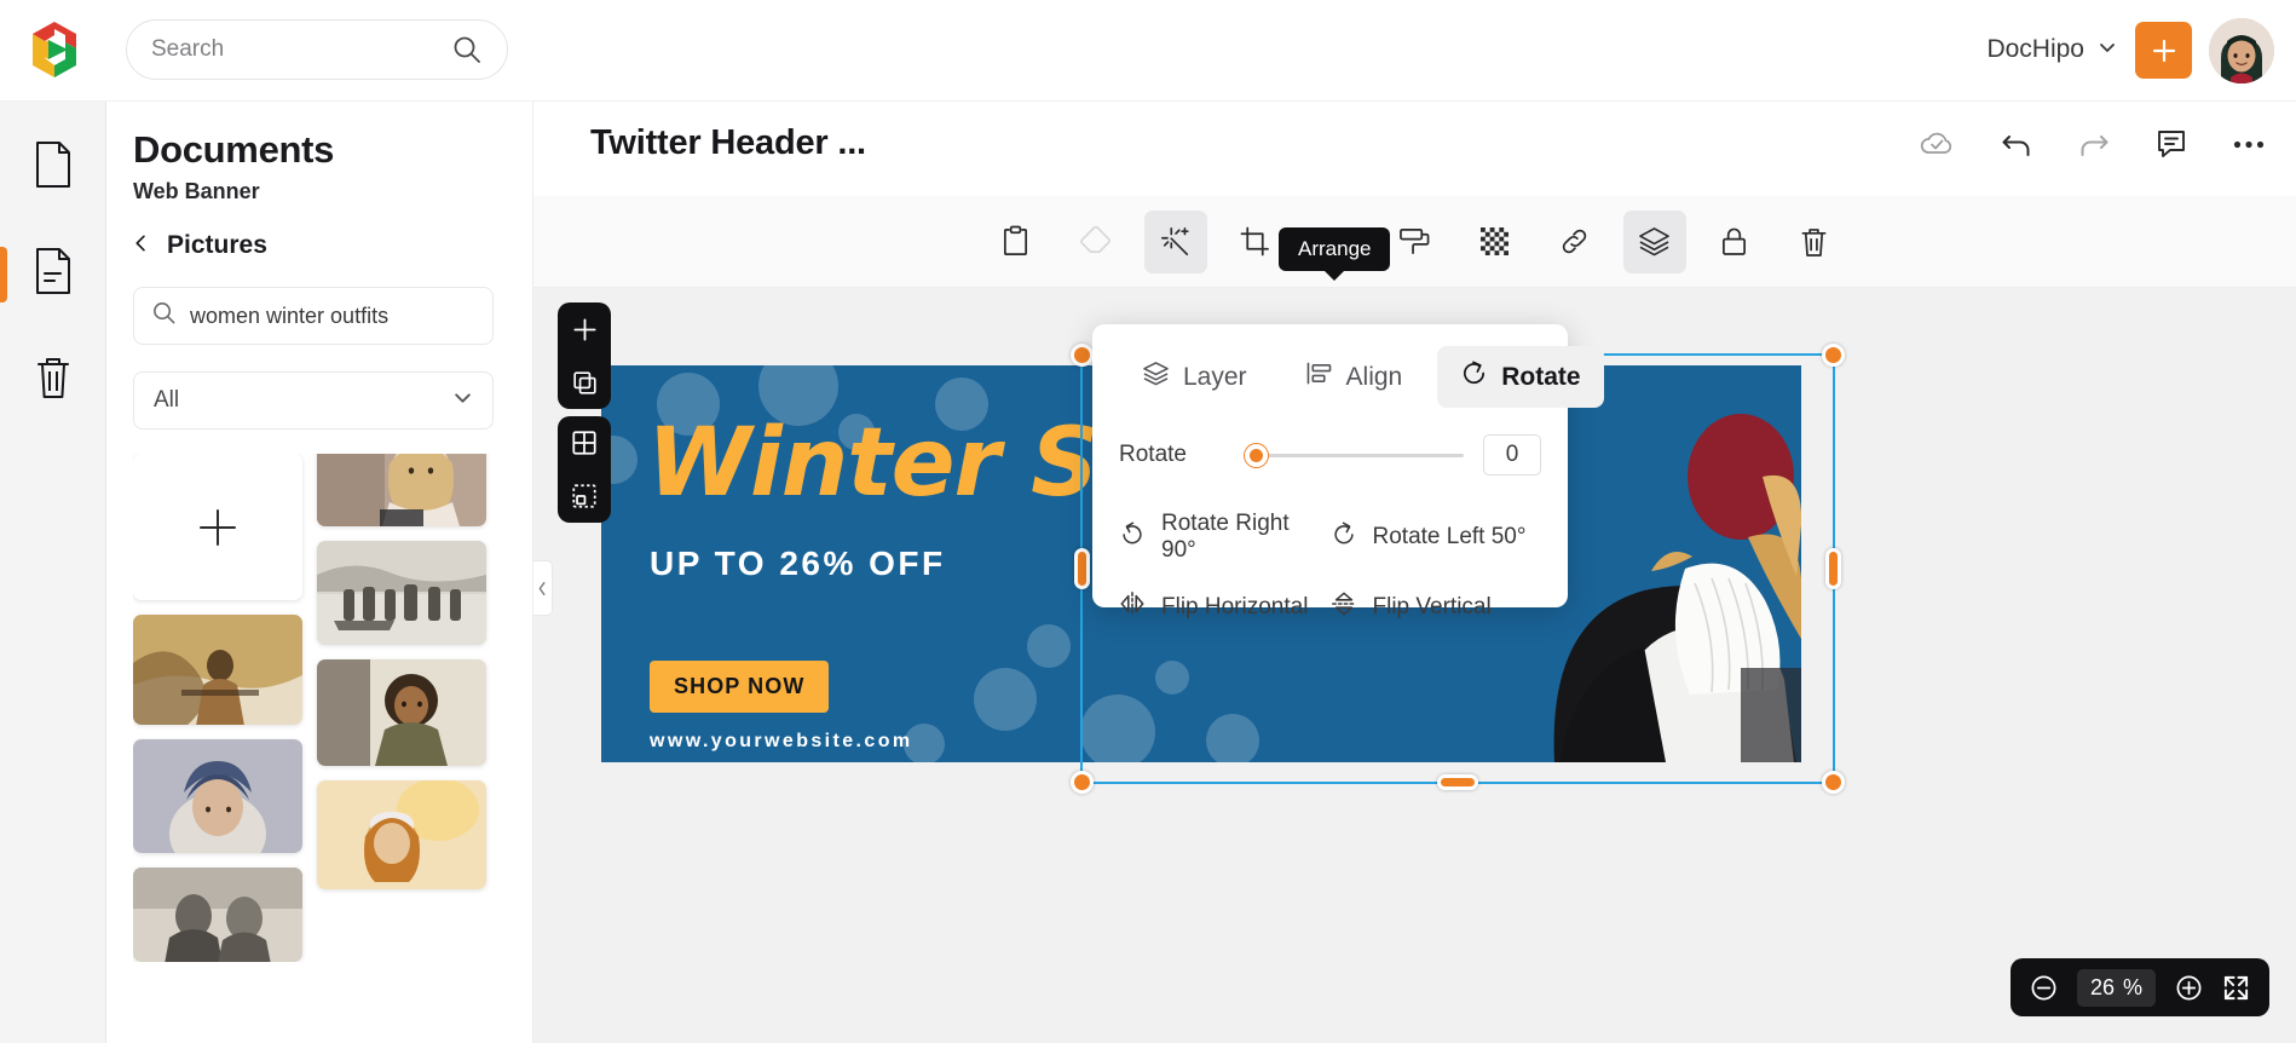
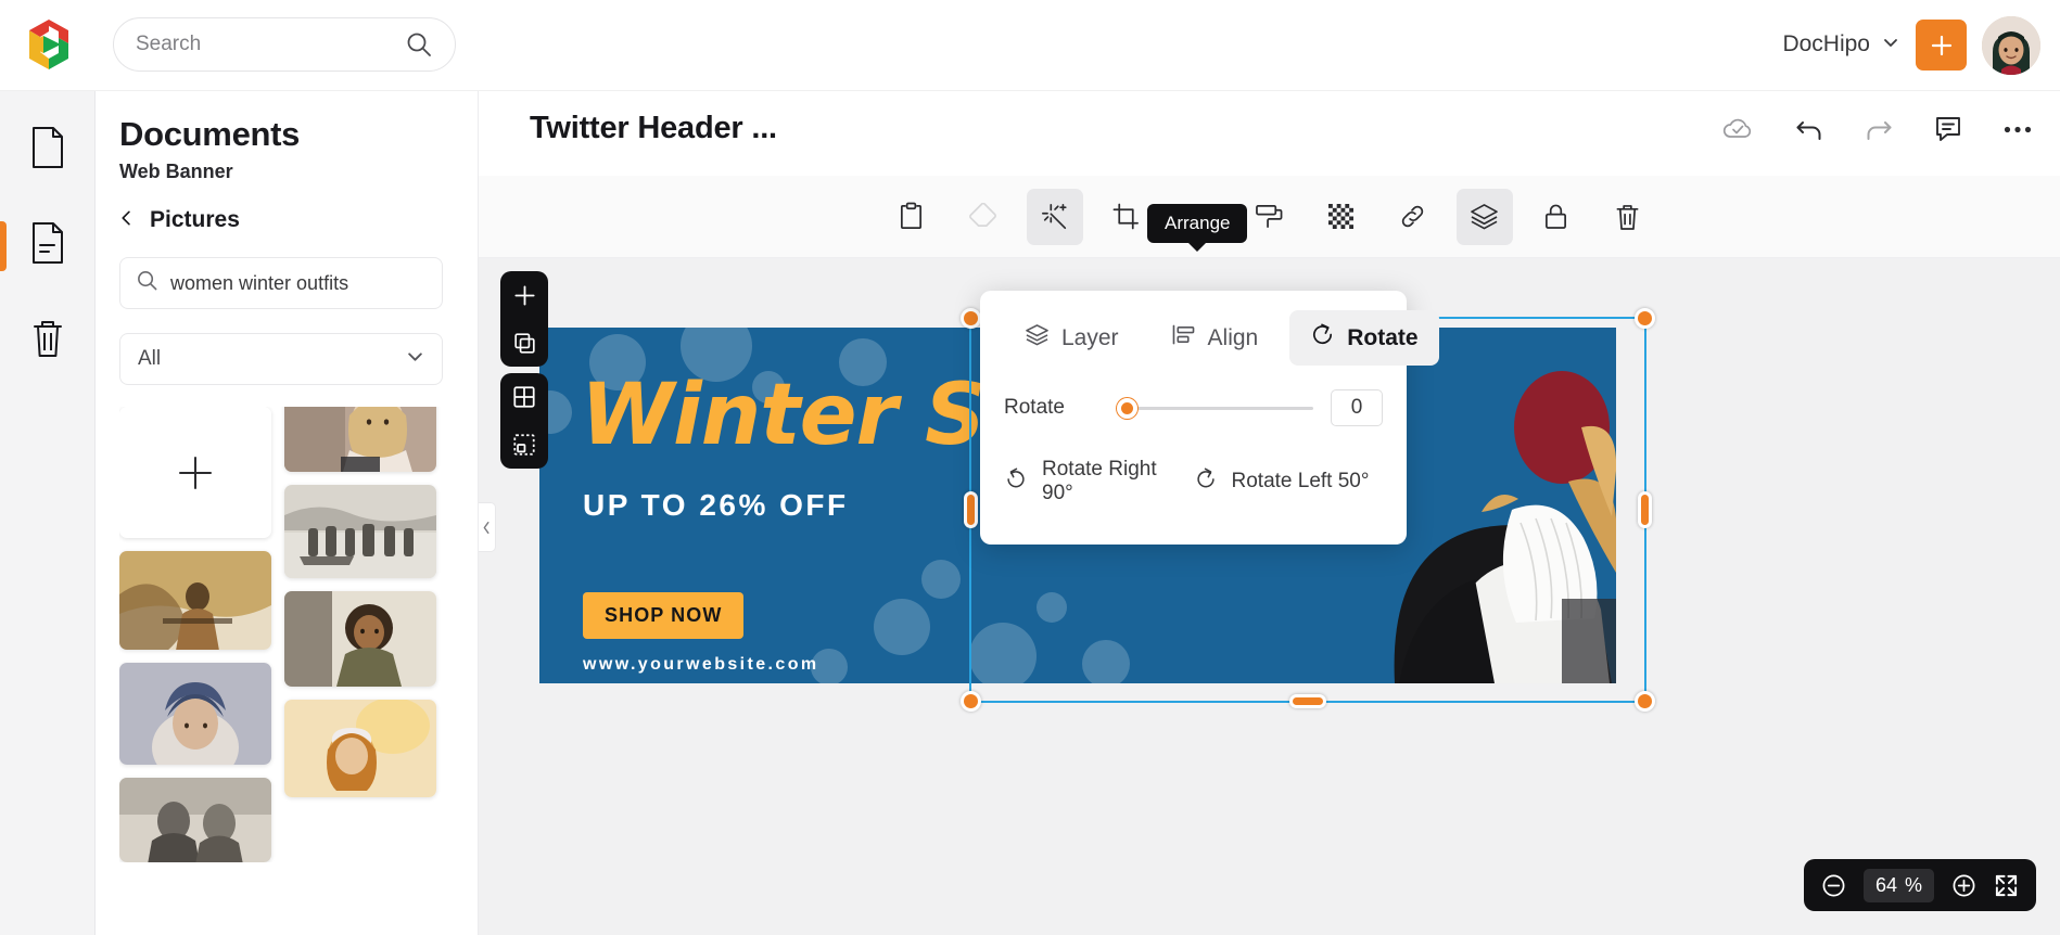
  Search
  DocHipo
  Documents
  Web Banner
  Pictures
  women winter outfits
  All
  Twitter Header ...
  Arrange
  Winter S
  UP TO 26% OFF
  SHOP NOW
  www.yourwebsite.com
  Layer
  Align
  Rotate
  Rotate
  0
  Rotate Right 90°
  Rotate Left 50°
- Flip Horizontal
- Flip Vertical
- 26
+ 64
  %
